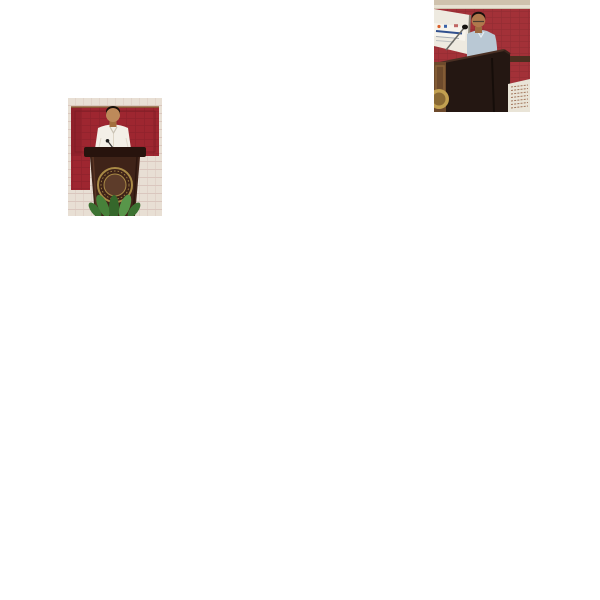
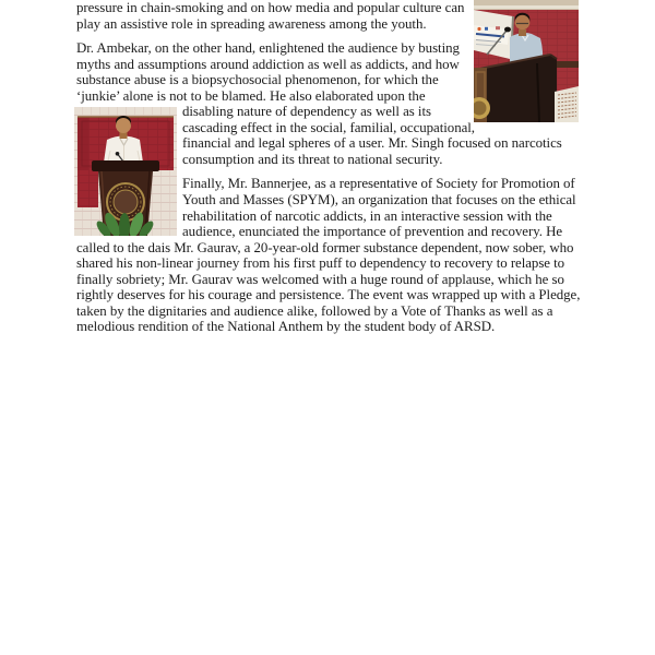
+ pressure in chain-smoking and on how media and popular culture can play an assistive role in spreading awareness among the youth.
+ Dr. Ambekar, on the other hand, enlightened the audience by busting myths and assumptions around addiction as well as addicts, and how substance abuse is a biopsychosocial phenomenon, for which the ‘junkie’ alone is not to be blamed. He also elaborated upon the disabling nature of dependency as well as its cascading effect in the social, familial, occupational, financial and legal spheres of a user. Mr. Singh focused on narcotics consumption and its threat to national security.
+ Finally, Mr. Bannerjee, as a representative of Society for Promotion of Youth and Masses (SPYM), an organization that focuses on the ethical rehabilitation of narcotic addicts, in an interactive session with the audience, enunciated the importance of prevention and recovery. He called to the dais Mr. Gaurav, a 20-year-old former substance dependent, now sober, who shared his non-linear journey from his first puff to dependency to recovery to relapse to finally sobriety; Mr. Gaurav was welcomed with a huge round of applause, which he so rightly deserves for his courage and persistence. The event was wrapped up with a Pledge, taken by the dignitaries and audience alike, followed by a Vote of Thanks as well as a melodious rendition of the National Anthem by the student body of ARSD.
